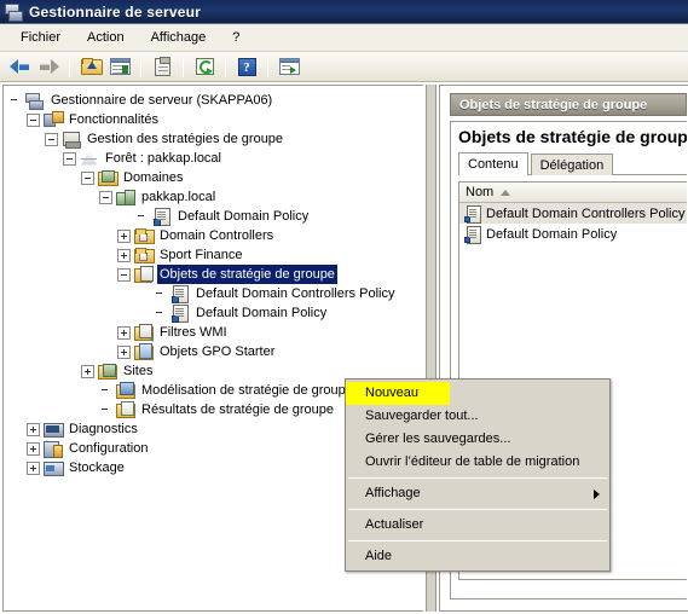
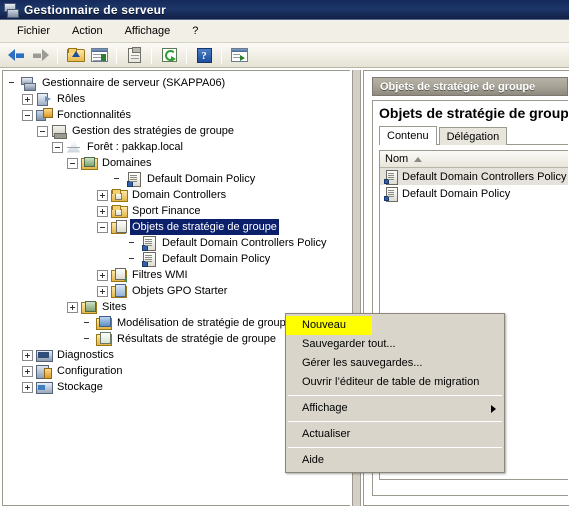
  Gestionnaire de serveur
  Fichier
  Action
  Affichage
  ?
  ?
  Gestionnaire de serveur (SKAPPA06)
+ Rôles
  Fonctionnalités
  Gestion des stratégies de groupe
  Forêt : pakkap.local
  Domaines
- pakkap.local
  Default Domain Policy
  Domain Controllers
  Sport Finance
  Objets de stratégie de groupe
  Default Domain Controllers Policy
  Default Domain Policy
  Filtres WMI
  Objets GPO Starter
  Sites
  Modélisation de stratégie de group
  Résultats de stratégie de groupe
  Diagnostics
  Configuration
  Stockage
  Objets de stratégie de groupe
  Objets de stratégie de group
  Contenu
  Délégation
  Nom
  Default Domain Controllers Policy
  Default Domain Policy
  Nouveau
  Sauvegarder tout...
  Gérer les sauvegardes...
  Ouvrir l’éditeur de table de migration
  Affichage
  Actualiser
  Aide
